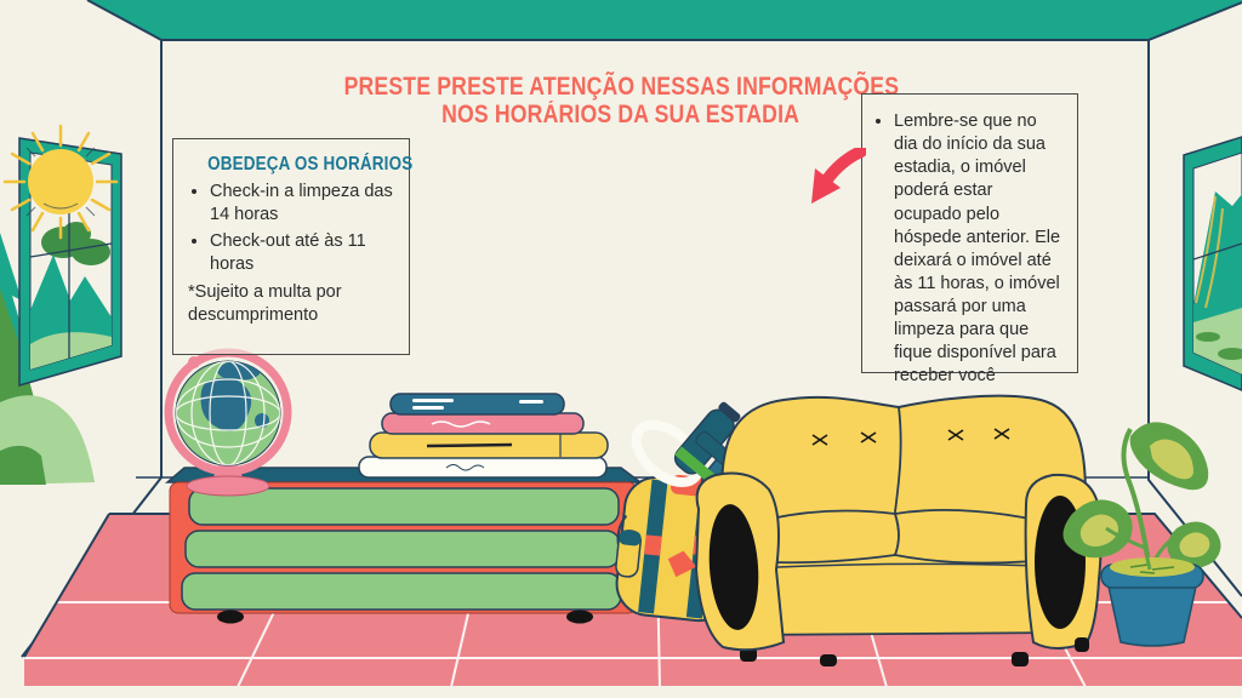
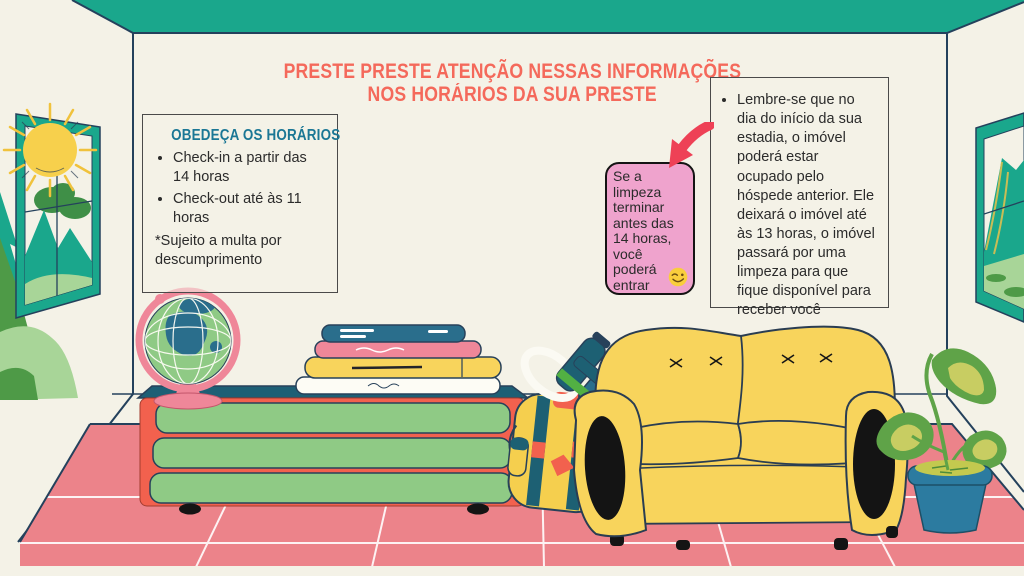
  PRESTE PRESTE ATENÇÃO NESSAS INFORMAÇÕES
- NOS HORÁRIOS DA SUA ESTADIA
+ NOS HORÁRIOS DA SUA PRESTE
  OBEDEÇA OS HORÁRIOS
- Check-in a limpeza das 14 horas
+ Check-in a partir das 14 horas
  Check-out até às 11 horas
  *Sujeito a multa por descumprimento
- Lembre-se que no dia do início da sua estadia, o imóvel poderá estar ocupado pelo hóspede anterior. Ele deixará o imóvel até às 11 horas, o imóvel passará por uma limpeza para que fique disponível para receber você
+ Lembre-se que no dia do início da sua estadia, o imóvel poderá estar ocupado pelo hóspede anterior. Ele deixará o imóvel até às 13 horas, o imóvel passará por uma limpeza para que fique disponível para receber você
+ Se a limpeza terminar antes das 14 horas, você poderá entrar
